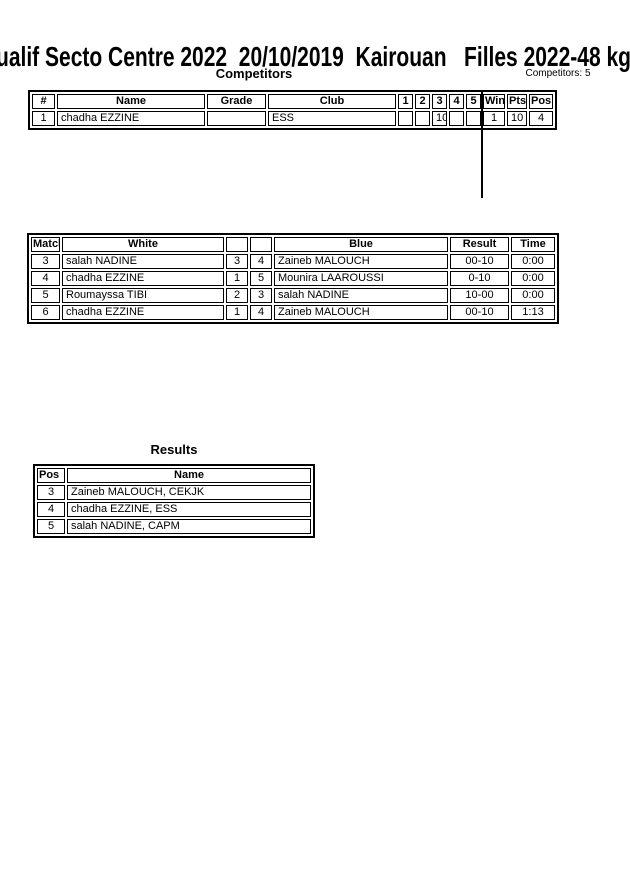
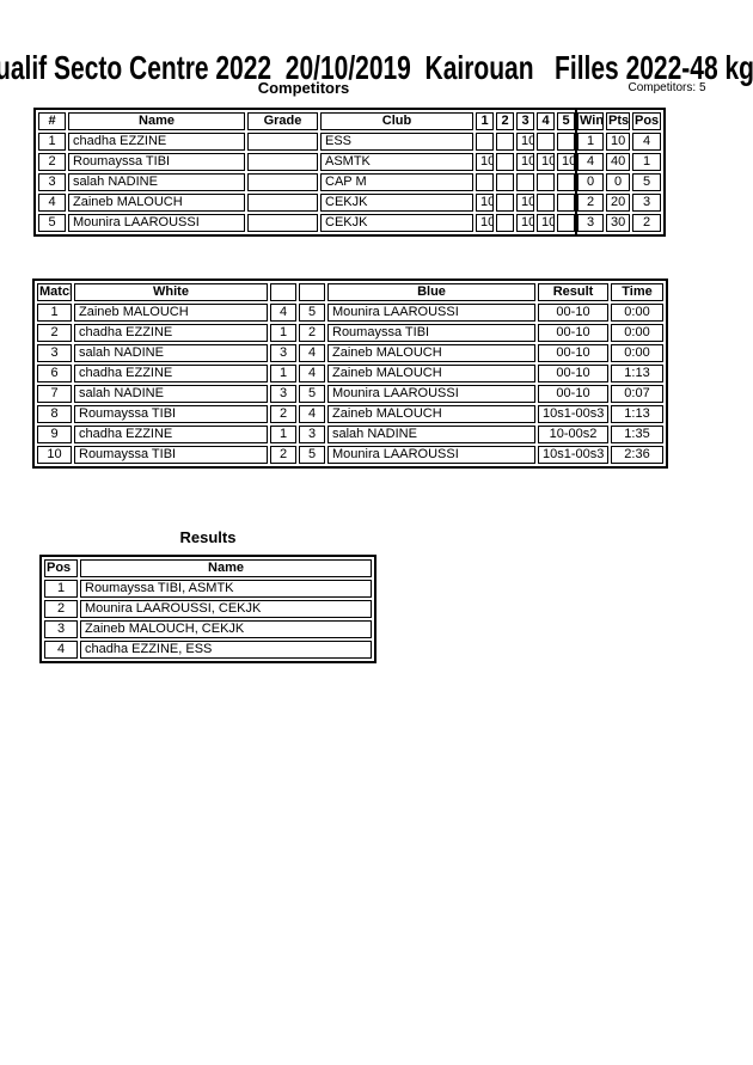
  ualif Secto Centre 2022 20/10/2019 Kairouan Filles 2022-48 kg
  Competitors
  Competitors: 5
  #	Name	Grade	Club	1	2	3	4	5	Win	Pts	Pos
  1	chadha EZZINE		ESS			10			1	10	4
+ 2	Roumayssa TIBI		ASMTK	10		10	10	10	4	40	1
+ 3	salah NADINE		CAP M						0	0	5
+ 4	Zaineb MALOUCH		CEKJK	10		10			2	20	3
+ 5	Mounira LAAROUSSI		CEKJK	10		10	10		3	30	2
  Matc	White			Blue	Result	Time
+ 1	Zaineb MALOUCH	4	5	Mounira LAAROUSSI	00-10	0:00
+ 2	chadha EZZINE	1	2	Roumayssa TIBI	00-10	0:00
  3	salah NADINE	3	4	Zaineb MALOUCH	00-10	0:00
- 4	chadha EZZINE	1	5	Mounira LAAROUSSI	0-10	0:00
- 5	Roumayssa TIBI	2	3	salah NADINE	10-00	0:00
  6	chadha EZZINE	1	4	Zaineb MALOUCH	00-10	1:13
+ 7	salah NADINE	3	5	Mounira LAAROUSSI	00-10	0:07
+ 8	Roumayssa TIBI	2	4	Zaineb MALOUCH	10s1-00s3	1:13
+ 9	chadha EZZINE	1	3	salah NADINE	10-00s2	1:35
+ 10	Roumayssa TIBI	2	5	Mounira LAAROUSSI	10s1-00s3	2:36
  Results
  Pos	Name
+ 1	Roumayssa TIBI, ASMTK
+ 2	Mounira LAAROUSSI, CEKJK
  3	Zaineb MALOUCH, CEKJK
  4	chadha EZZINE, ESS
- 5	salah NADINE, CAPM
